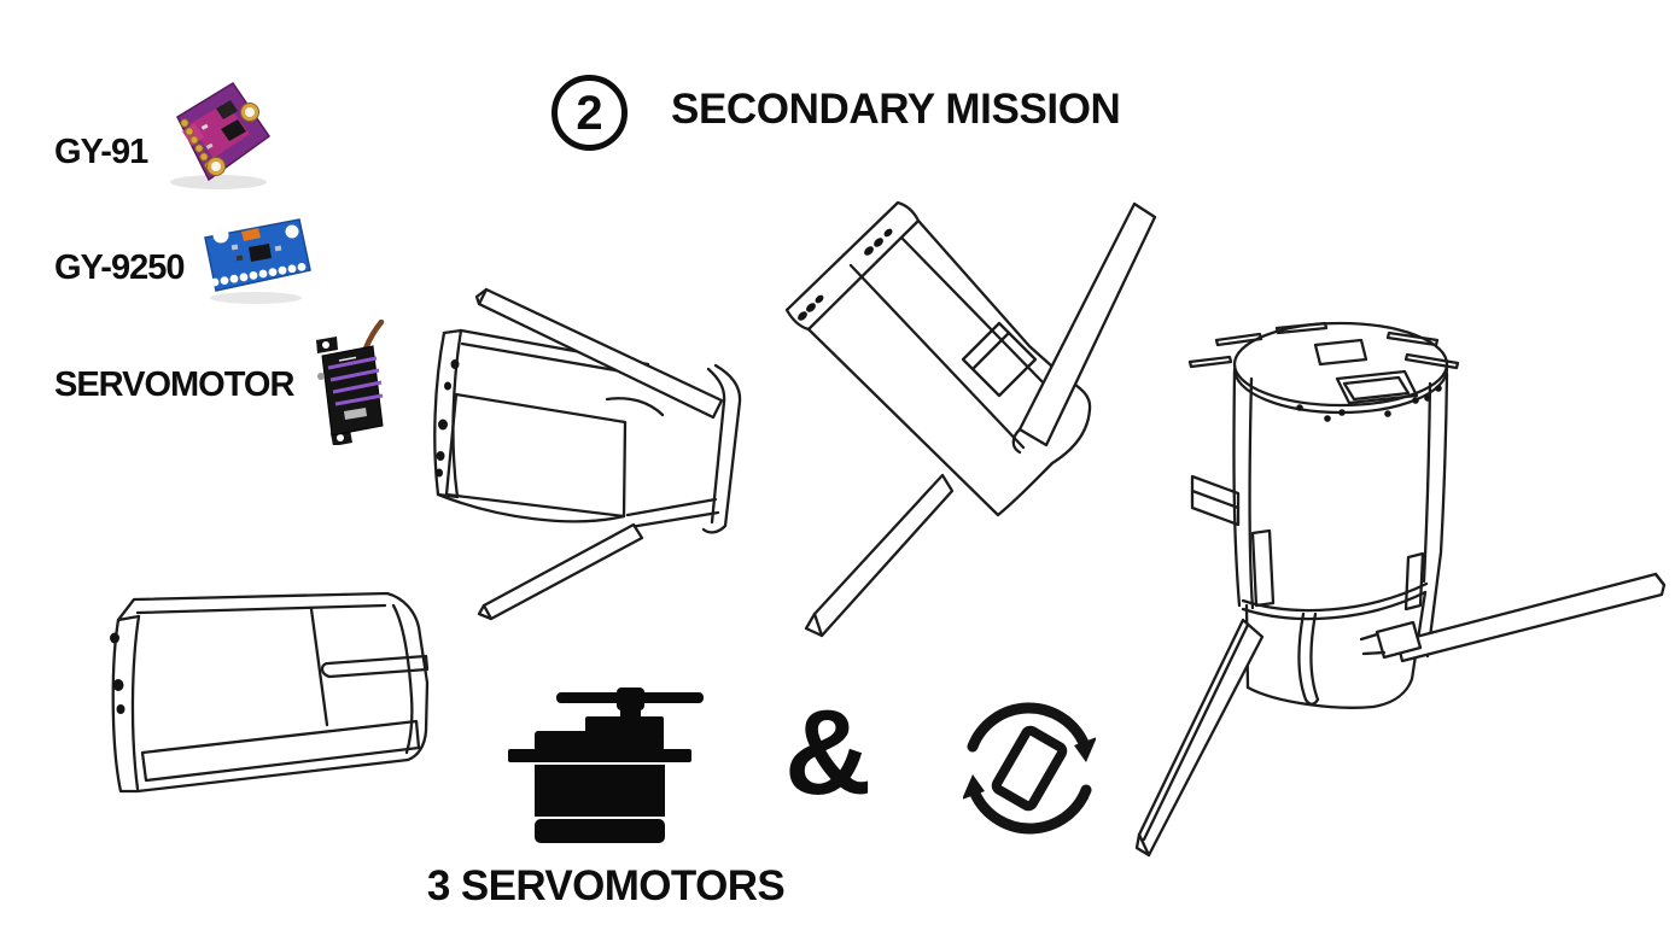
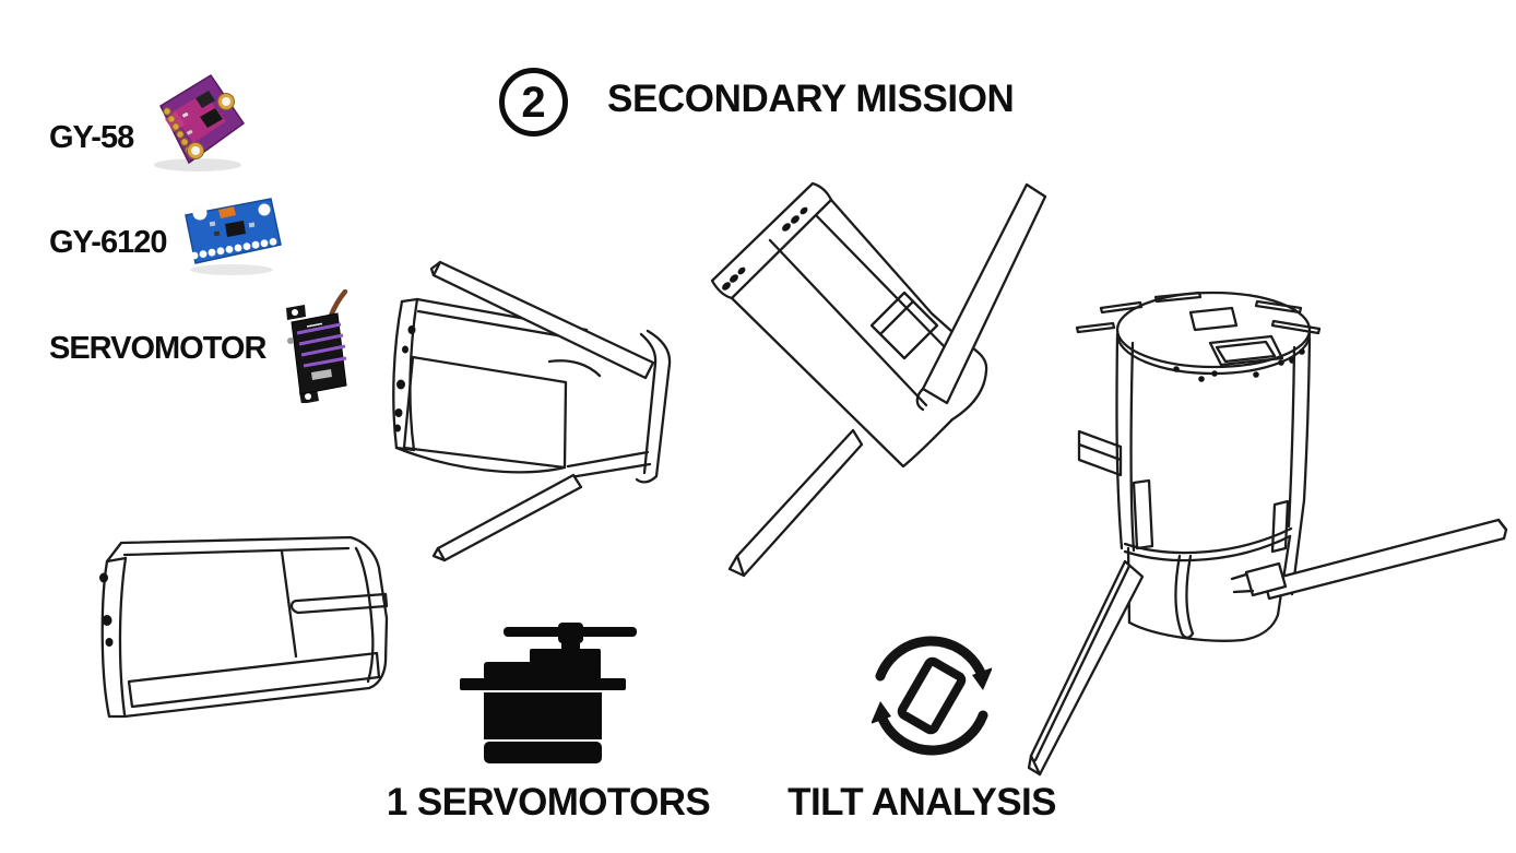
  2
  SECONDARY MISSION
- GY-91
+ GY-58
- GY-9250
+ GY-6120
  SERVOMOTOR
- &
- 3 SERVOMOTORS
+ 1 SERVOMOTORS
+ TILT ANALYSIS
